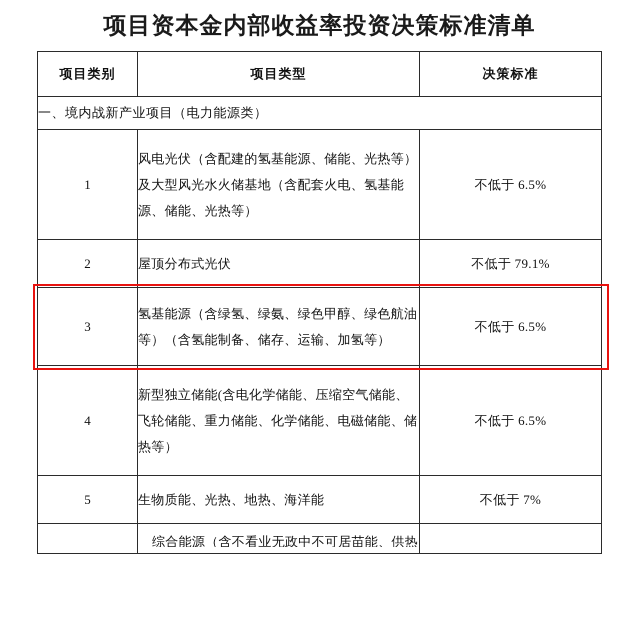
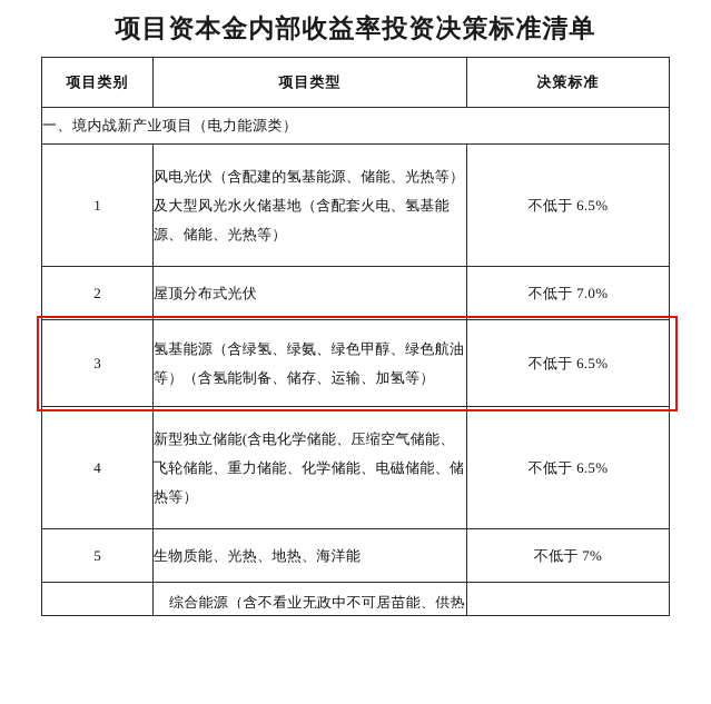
  项目资本金内部收益率投资决策标准清单
  项目类别	项目类型	决策标准
  一、境内战新产业项目（电力能源类）
  1	风电光伏（含配建的氢基能源、储能、光热等）及大型风光水火储基地（含配套火电、氢基能源、储能、光热等）	不低于 6.5%
- 2	屋顶分布式光伏	不低于 79.1%
+ 2	屋顶分布式光伏	不低于 7.0%
  3	氢基能源（含绿氢、绿氨、绿色甲醇、绿色航油等）（含氢能制备、储存、运输、加氢等）	不低于 6.5%
  4	新型独立储能(含电化学储能、压缩空气储能、飞轮储能、重力储能、化学储能、电磁储能、储热等）	不低于 6.5%
  5	生物质能、光热、地热、海洋能	不低于 7%
  	综合能源（含不看业无政中不可居苗能、供热
